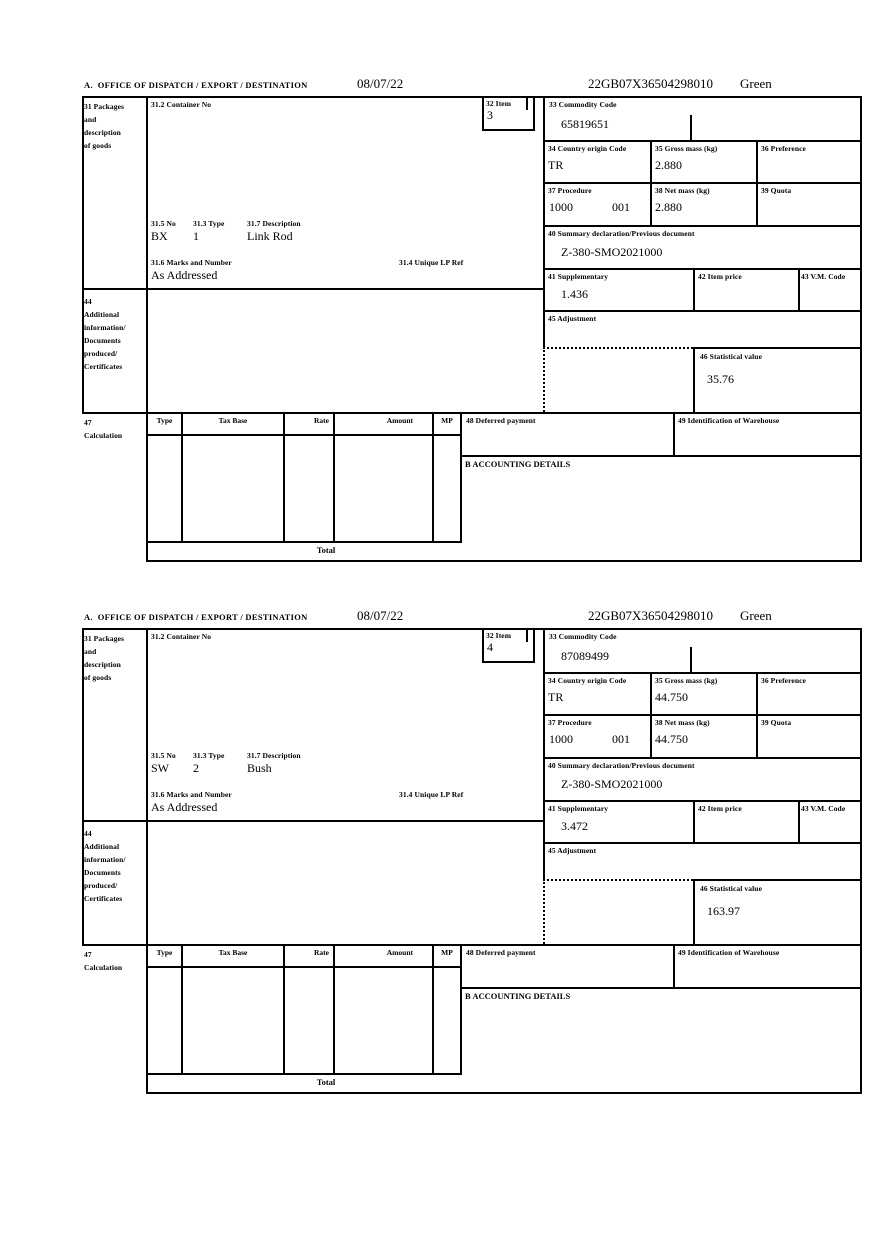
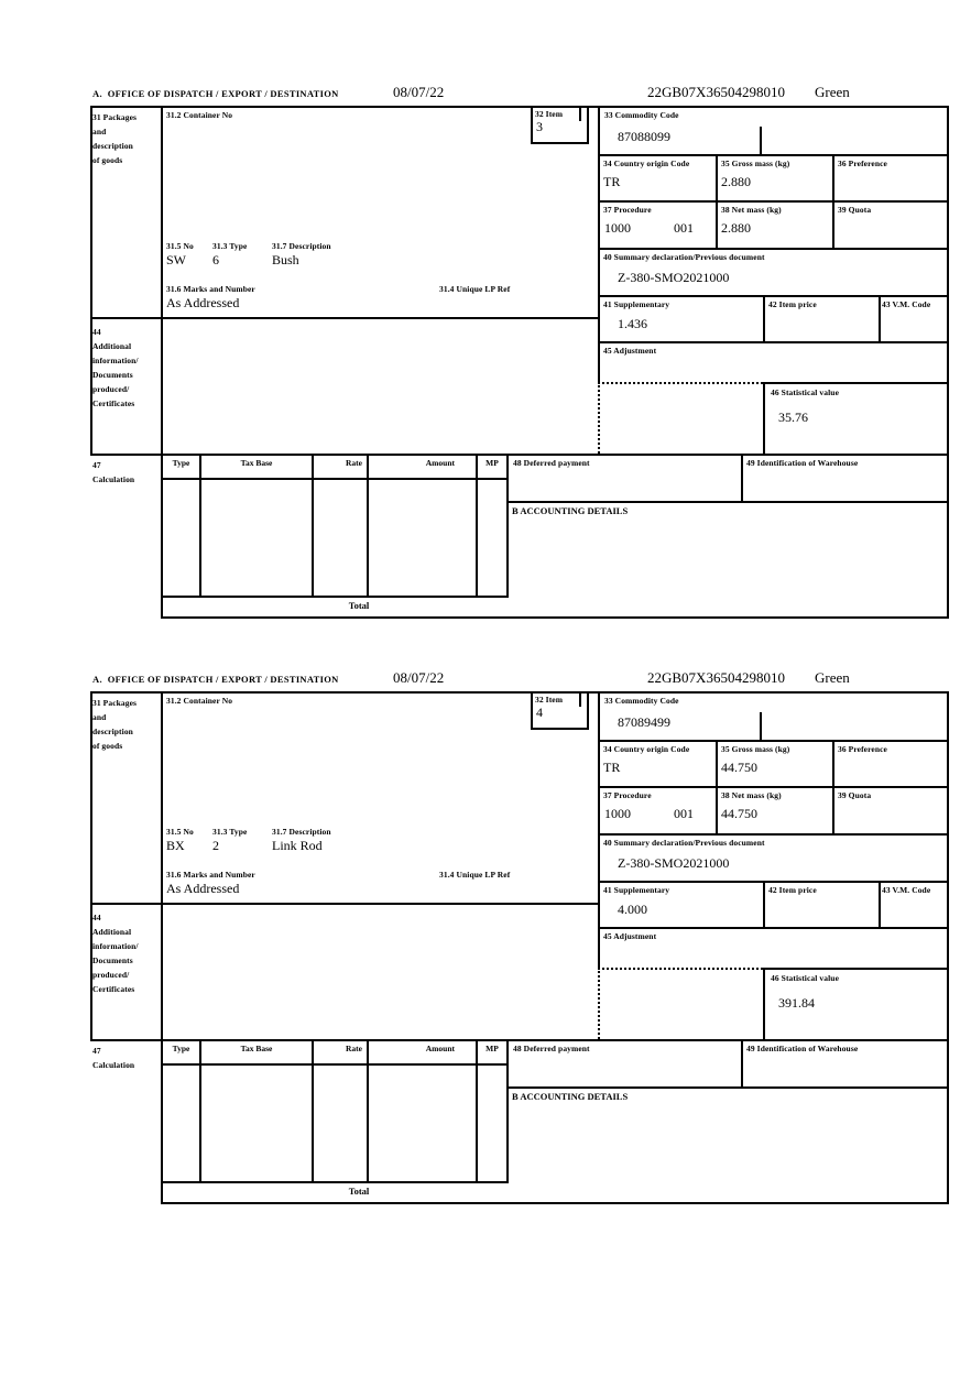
  A. OFFICE OF DISPATCH / EXPORT / DESTINATION
  08/07/22
  22GB07X36504298010
  Green
  31 Packages
  and
  description
  of goods
  44
  Additional
  information/
  Documents
  produced/
  Certificates
  47
  Calculation
  31.2 Container No
  32 Item
  3
  31.5 No
  31.3 Type
  31.7 Description
- BX
+ SW
- 1
+ 6
- Link Rod
+ Bush
  31.6 Marks and Number
  31.4 Unique LP Ref
  As Addressed
  33 Commodity Code
- 65819651
+ 87088099
  34 Country origin Code
  TR
  35 Gross mass (kg)
  2.880
  36 Preference
  37 Procedure
  1000
  001
  38 Net mass (kg)
  2.880
  39 Quota
  40 Summary declaration/Previous document
  Z-380-SMO2021000
  41 Supplementary
  1.436
  42 Item price
  43 V.M. Code
  45 Adjustment
  46 Statistical value
  35.76
  Type
  Tax Base
  Rate
  Amount
  MP
  48 Deferred payment
  49 Identification of Warehouse
  B ACCOUNTING DETAILS
  Total
  A. OFFICE OF DISPATCH / EXPORT / DESTINATION
  08/07/22
  22GB07X36504298010
  Green
  31 Packages
  and
  description
  of goods
  44
  Additional
  information/
  Documents
  produced/
  Certificates
  47
  Calculation
  31.2 Container No
  32 Item
  4
  31.5 No
  31.3 Type
  31.7 Description
- SW
+ BX
  2
- Bush
+ Link Rod
  31.6 Marks and Number
  31.4 Unique LP Ref
  As Addressed
  33 Commodity Code
  87089499
  34 Country origin Code
  TR
  35 Gross mass (kg)
  44.750
  36 Preference
  37 Procedure
  1000
  001
  38 Net mass (kg)
  44.750
  39 Quota
  40 Summary declaration/Previous document
  Z-380-SMO2021000
  41 Supplementary
- 3.472
+ 4.000
  42 Item price
  43 V.M. Code
  45 Adjustment
  46 Statistical value
- 163.97
+ 391.84
  Type
  Tax Base
  Rate
  Amount
  MP
  48 Deferred payment
  49 Identification of Warehouse
  B ACCOUNTING DETAILS
  Total
